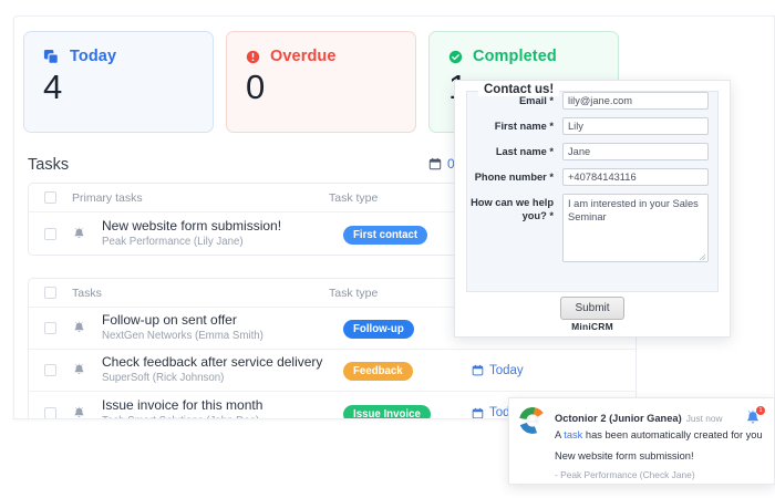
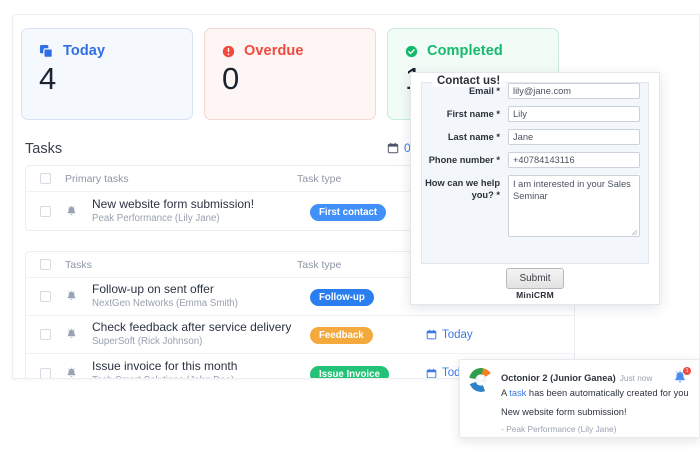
  Today
  4
  Overdue
  0
  Completed
  Tasks
  0
  Primary tasks
  Task type
  New website form submission!
  Peak Performance (Lily Jane)
  First contact
  Tasks
  Task type
  Follow-up on sent offer
  NextGen Networks (Emma Smith)
  Follow-up
  Check feedback after service delivery
  SuperSoft (Rick Johnson)
  Feedback
  Today
  Issue invoice for this month
  Issue Invoice
  Contact us!
  Email *
  lily@jane.com
  First name *
  Lily
  Last name *
  Jane
  Phone number *
  +40784143116
  How can we help you? *
  I am interested in your Sales Seminar
  Submit
  MiniCRM
  Octonior 2 (Junior Ganea) Just now
  A task has been automatically created for you
  New website form submission!
- - Peak Performance (Check Jane)
+ - Peak Performance (Lily Jane)
